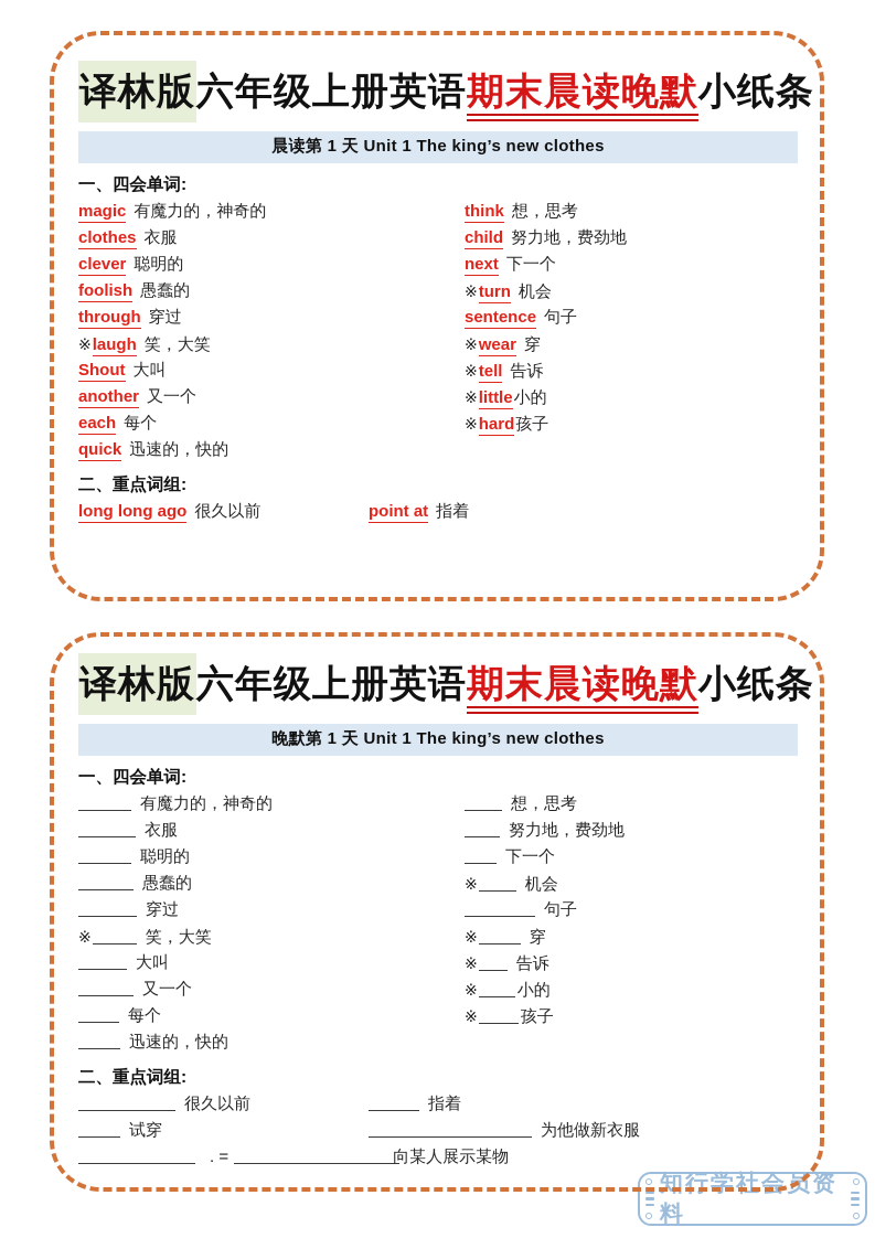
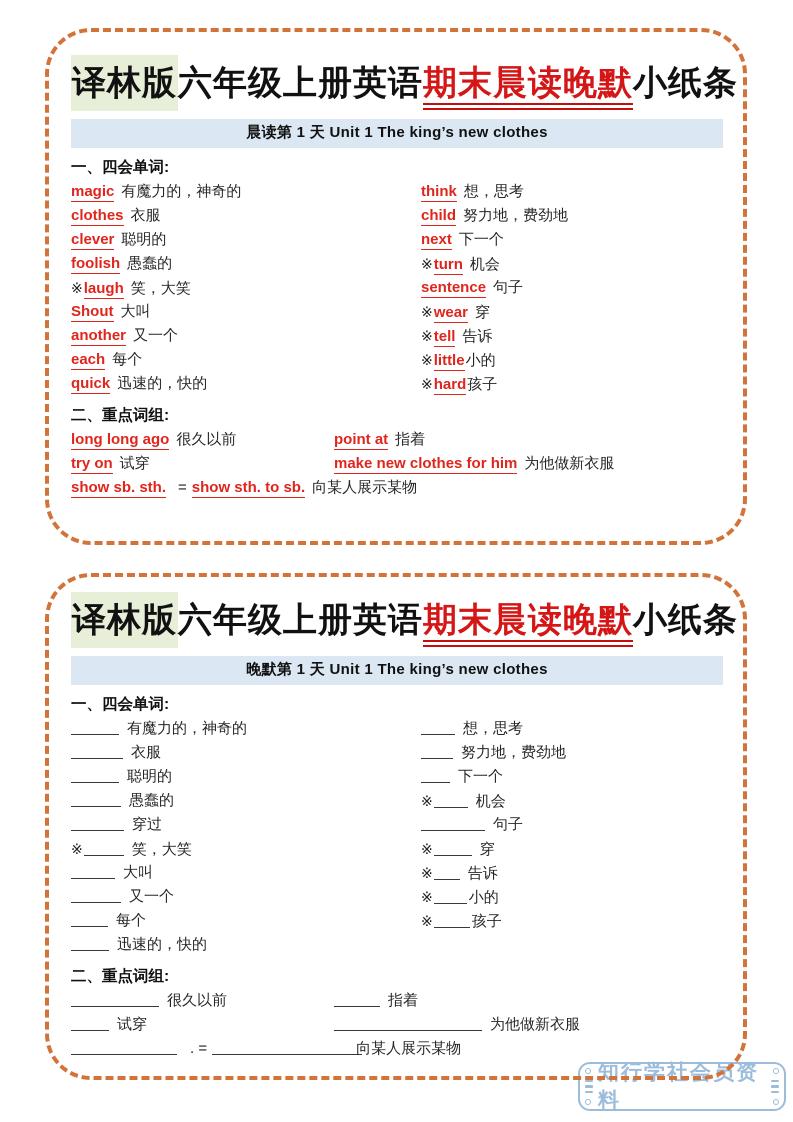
  知行学社会员资料
  译林版六年级上册英语期末晨读晚默小纸条
  晨读第 1 天 Unit 1 The king’s new clothes
  一、四会单词:
  magic 有魔力的，神奇的
  clothes 衣服
  clever 聪明的
  foolish 愚蠢的
- through 穿过
  ※laugh 笑，大笑
  Shout 大叫
  another 又一个
  each 每个
  quick 迅速的，快的
  think 想，思考
  child 努力地，费劲地
  next 下一个
  ※turn 机会
  sentence 句子
  ※wear 穿
  ※tell 告诉
  ※little小的
  ※hard孩子
  二、重点词组:
  long long ago 很久以前 point at 指着
+ try on 试穿 make new clothes for him 为他做新衣服
+ show sb. sth. = show sth. to sb. 向某人展示某物
  译林版六年级上册英语期末晨读晚默小纸条
  晚默第 1 天 Unit 1 The king’s new clothes
  一、四会单词:
  有魔力的，神奇的
  衣服
  聪明的
  愚蠢的
  穿过
  ※ 笑，大笑
  大叫
  又一个
  每个
  迅速的，快的
  想，思考
  努力地，费劲地
  下一个
  ※ 机会
  句子
  ※ 穿
  ※ 告诉
  ※ 小的
  ※ 孩子
  二、重点词组:
  很久以前 指着
  试穿 为他做新衣服
  . = 向某人展示某物
